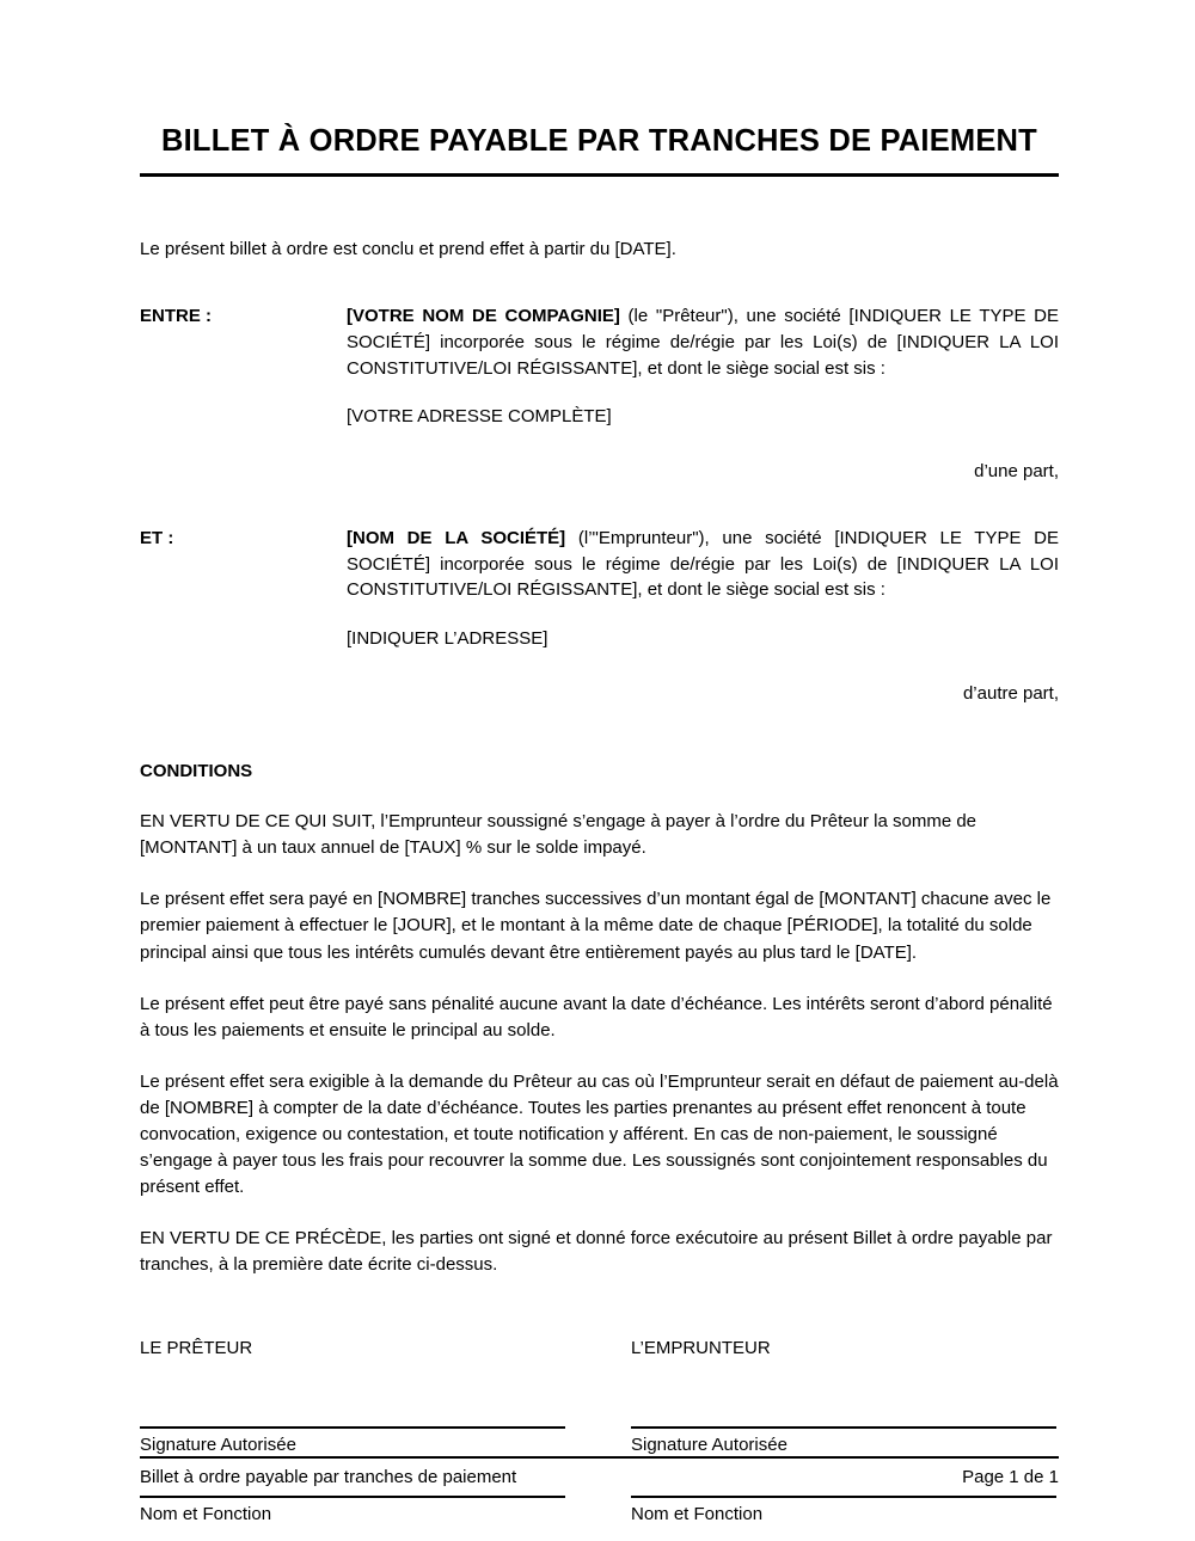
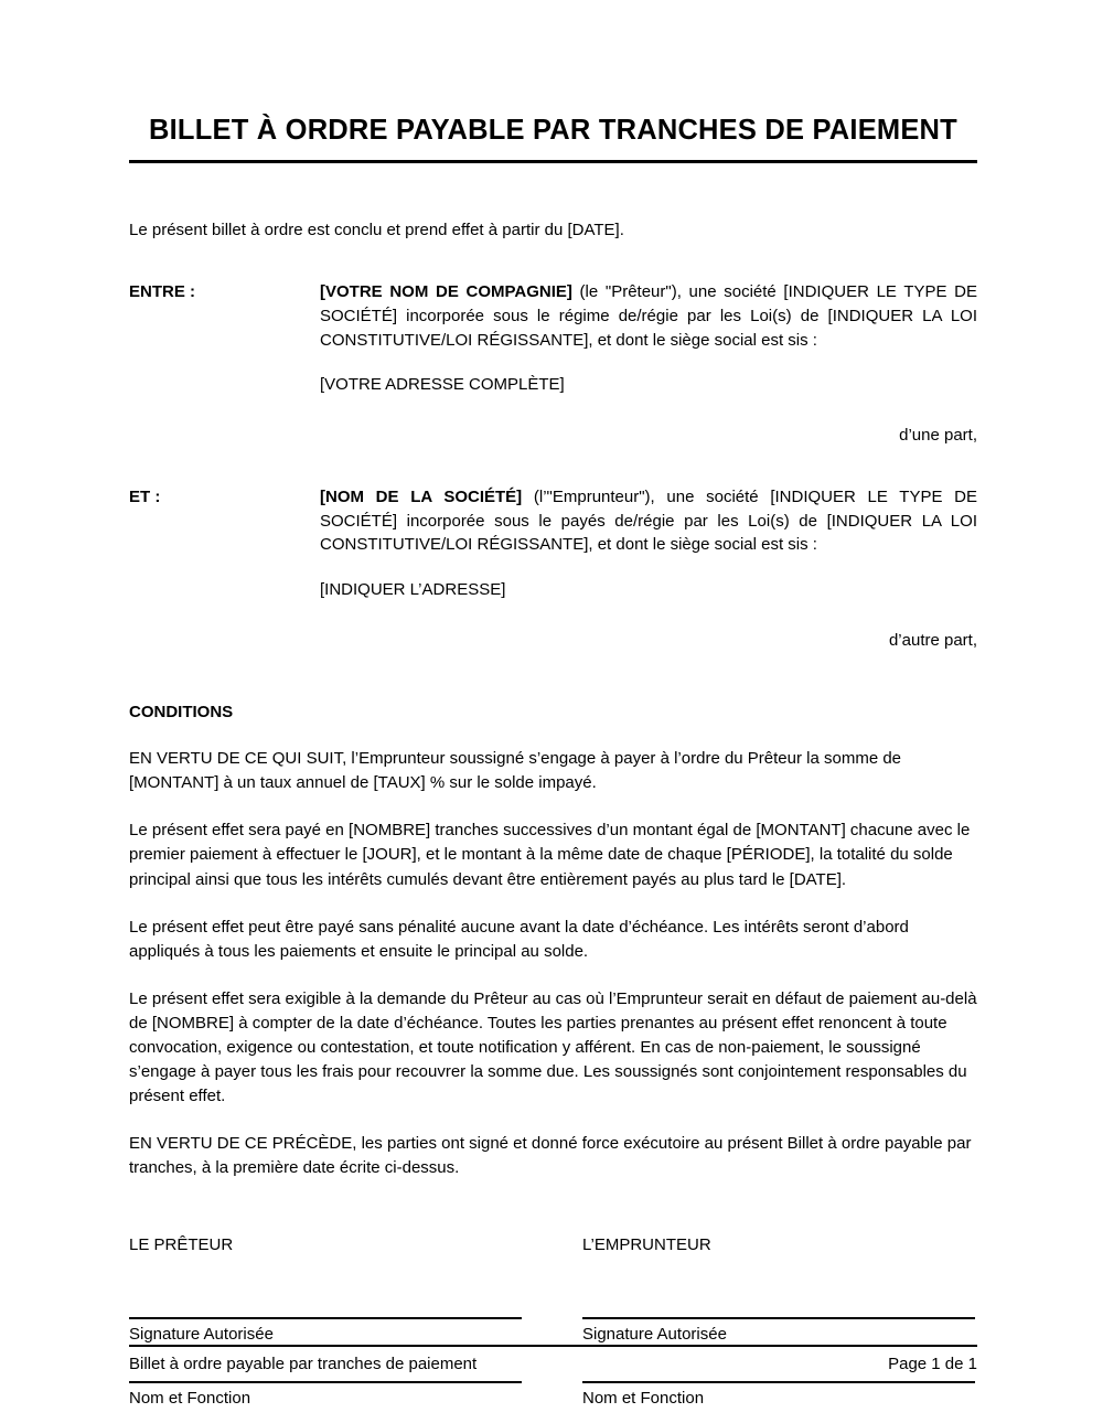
  BILLET À ORDRE PAYABLE PAR TRANCHES DE PAIEMENT
  Le présent billet à ordre est conclu et prend effet à partir du [DATE].
  ENTRE :
  [VOTRE NOM DE COMPAGNIE] (le "Prêteur"), une société [INDIQUER LE TYPE DE SOCIÉTÉ] incorporée sous le régime de/régie par les Loi(s) de [INDIQUER LA LOI CONSTITUTIVE/LOI RÉGISSANTE], et dont le siège social est sis :
  [VOTRE ADRESSE COMPLÈTE]
  d’une part,
  ET :
- [NOM DE LA SOCIÉTÉ] (l’"Emprunteur"), une société [INDIQUER LE TYPE DE SOCIÉTÉ] incorporée sous le régime de/régie par les Loi(s) de [INDIQUER LA LOI CONSTITUTIVE/LOI RÉGISSANTE], et dont le siège social est sis :
+ [NOM DE LA SOCIÉTÉ] (l’"Emprunteur"), une société [INDIQUER LE TYPE DE SOCIÉTÉ] incorporée sous le payés de/régie par les Loi(s) de [INDIQUER LA LOI CONSTITUTIVE/LOI RÉGISSANTE], et dont le siège social est sis :
  [INDIQUER L’ADRESSE]
  d’autre part,
  CONDITIONS
  EN VERTU DE CE QUI SUIT, l’Emprunteur soussigné s’engage à payer à l’ordre du Prêteur la somme de [MONTANT] à un taux annuel de [TAUX] % sur le solde impayé.
  Le présent effet sera payé en [NOMBRE] tranches successives d’un montant égal de [MONTANT] chacune avec le premier paiement à effectuer le [JOUR], et le montant à la même date de chaque [PÉRIODE], la totalité du solde principal ainsi que tous les intérêts cumulés devant être entièrement payés au plus tard le [DATE].
- Le présent effet peut être payé sans pénalité aucune avant la date d’échéance. Les intérêts seront d’abord pénalité à tous les paiements et ensuite le principal au solde.
+ Le présent effet peut être payé sans pénalité aucune avant la date d’échéance. Les intérêts seront d’abord appliqués à tous les paiements et ensuite le principal au solde.
  Le présent effet sera exigible à la demande du Prêteur au cas où l’Emprunteur serait en défaut de paiement au-delà de [NOMBRE] à compter de la date d’échéance. Toutes les parties prenantes au présent effet renoncent à toute convocation, exigence ou contestation, et toute notification y afférent. En cas de non-paiement, le soussigné s’engage à payer tous les frais pour recouvrer la somme due. Les soussignés sont conjointement responsables du présent effet.
  EN VERTU DE CE PRÉCÈDE, les parties ont signé et donné force exécutoire au présent Billet à ordre payable par tranches, à la première date écrite ci-dessus.
  LE PRÊTEUR
  L’EMPRUNTEUR
  Signature Autorisée
  Signature Autorisée
  Nom et Fonction
  Nom et Fonction
  Billet à ordre payable par tranches de paiement
  Page 1 de 1
